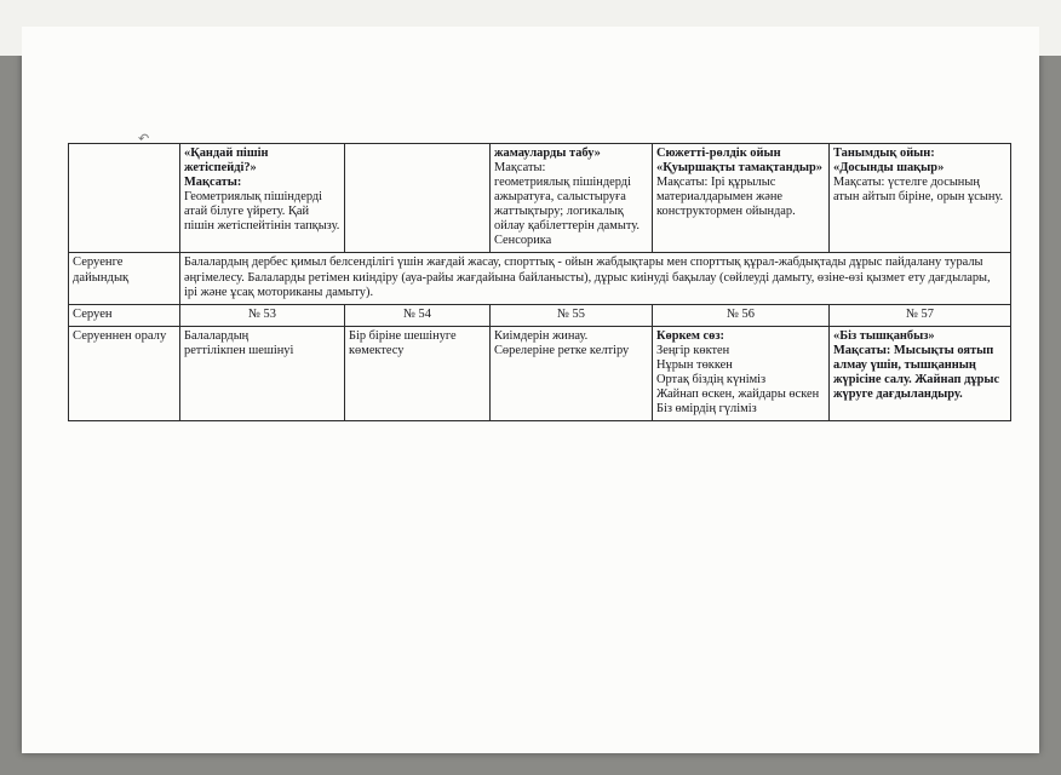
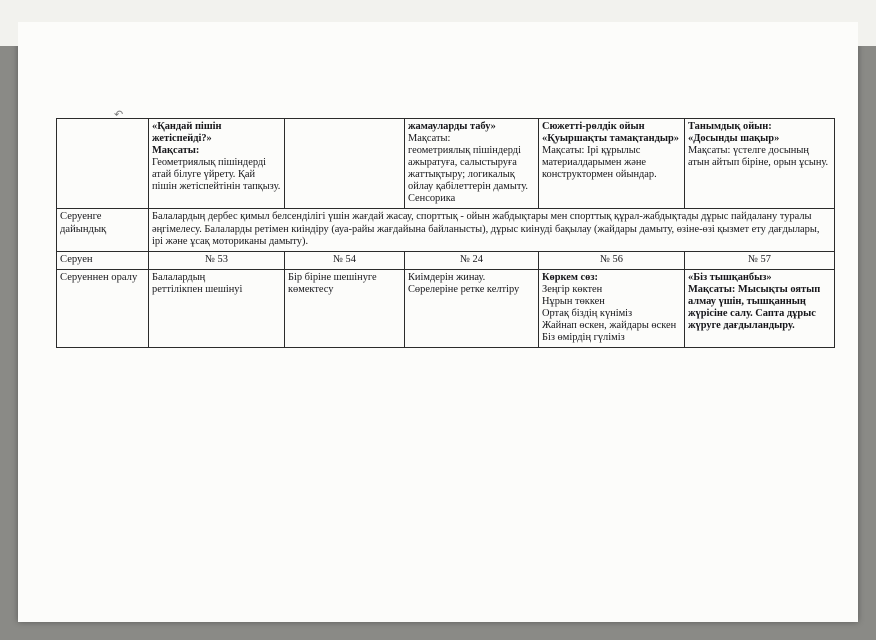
  ↶
  	«Қандай пішін жетіспейді?» Мақсаты: Геометриялық пішіндерді атай білуге үйрету. Қай пішін жетіспейтінін тапқызу.		жамауларды табу» Мақсаты: геометриялық пішіндерді ажыратуға, салыстыруға жаттықтыру; логикалық ойлау қабілеттерін дамыту. Сенсорика	Сюжетті-рөлдік ойын «Қуыршақты тамақтандыр» Мақсаты: Ірі құрылыс материалдарымен және конструктормен ойындар.	Танымдық ойын: «Досынды шақыр» Мақсаты: үстелге досының атын айтып біріне, орын ұсыну.
- Серуенге дайындық	Балалардың дербес қимыл белсенділігі үшін жағдай жасау, спорттық - ойын жабдықтары мен спорттық құрал-жабдықтады дұрыс пайдалану туралы әңгімелесу. Балаларды ретімен киіндіру (ауа-райы жағдайына байланысты), дұрыс киінуді бақылау (сөйлеуді дамыту, өзіне-өзі қызмет ету дағдылары, ірі және ұсақ моториканы дамыту).
+ Серуенге дайындық	Балалардың дербес қимыл белсенділігі үшін жағдай жасау, спорттық - ойын жабдықтары мен спорттық құрал-жабдықтады дұрыс пайдалану туралы әңгімелесу. Балаларды ретімен киіндіру (ауа-райы жағдайына байланысты), дұрыс киінуді бақылау (жайдары дамыту, өзіне-өзі қызмет ету дағдылары, ірі және ұсақ моториканы дамыту).
- Серуен	№ 53	№ 54	№ 55	№ 56	№ 57
+ Серуен	№ 53	№ 54	№ 24	№ 56	№ 57
- Серуеннен оралу	Балалардың реттілікпен шешінуі	Бір біріне шешінуге көмектесу	Киімдерін жинау. Сөрелеріне ретке келтіру	Көркем сөз: Зеңгір көктен Нұрын төккен Ортақ біздің күніміз Жайнап өскен, жайдары өскен Біз өмірдің гүліміз	«Біз тышқанбыз» Мақсаты: Мысықты оятып алмау үшін, тышқанның жүрісіне салу. Жайнап дұрыс жүруге дағдыландыру.
+ Серуеннен оралу	Балалардың реттілікпен шешінуі	Бір біріне шешінуге көмектесу	Киімдерін жинау. Сөрелеріне ретке келтіру	Көркем сөз: Зеңгір көктен Нұрын төккен Ортақ біздің күніміз Жайнап өскен, жайдары өскен Біз өмірдің гүліміз	«Біз тышқанбыз» Мақсаты: Мысықты оятып алмау үшін, тышқанның жүрісіне салу. Сапта дұрыс жүруге дағдыландыру.
